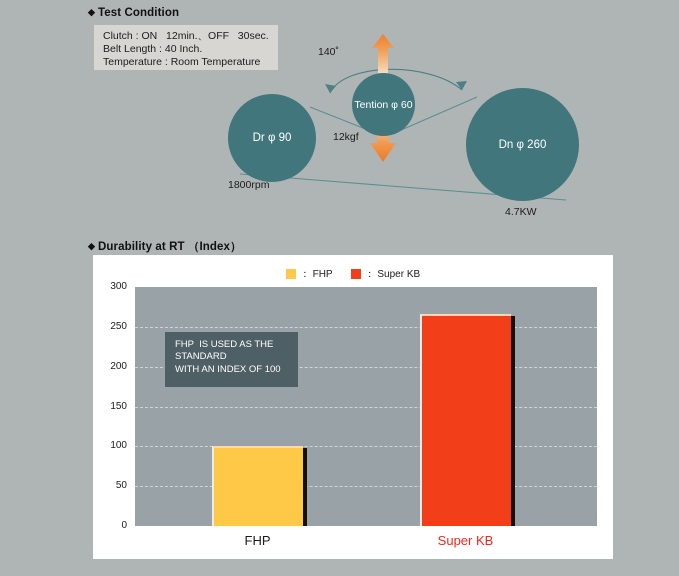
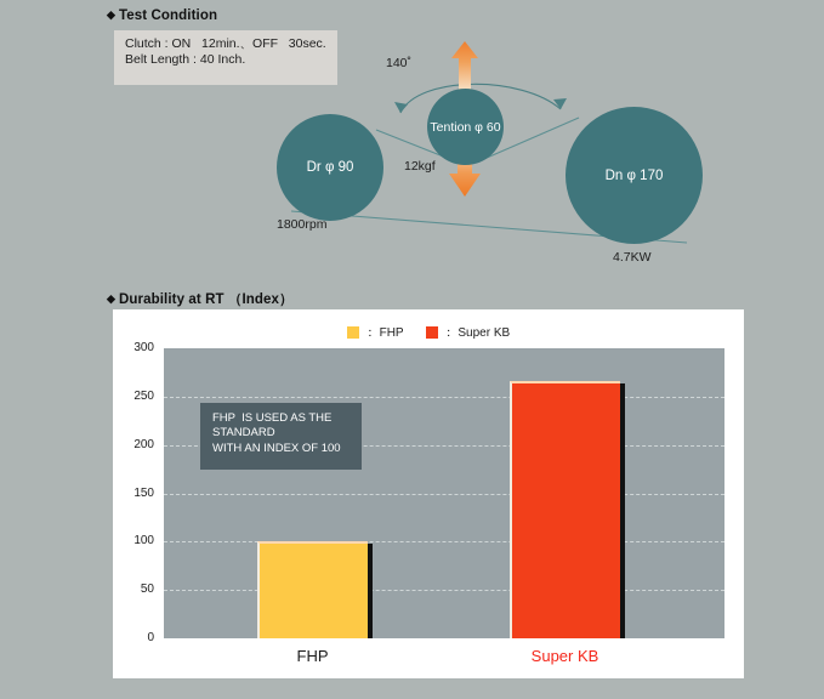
  ◆ Test Condition
  Clutch : ON 12min.、OFF 30sec.
  Belt Length : 40 Inch.
- Temperature : Room Temperature
  Dr φ 90
  Tention φ 60
- Dn φ 260
+ Dn φ 170
  140˚
  12kgf
  1800rpm
  4.7KW
  ◆ Durability at RT （Index）
  ： FHP
  ： Super KB
  300
  250
  200
  150
  100
  50
  0
  FHP IS USED AS THE
  STANDARD
  WITH AN INDEX OF 100
  FHP
  Super KB
